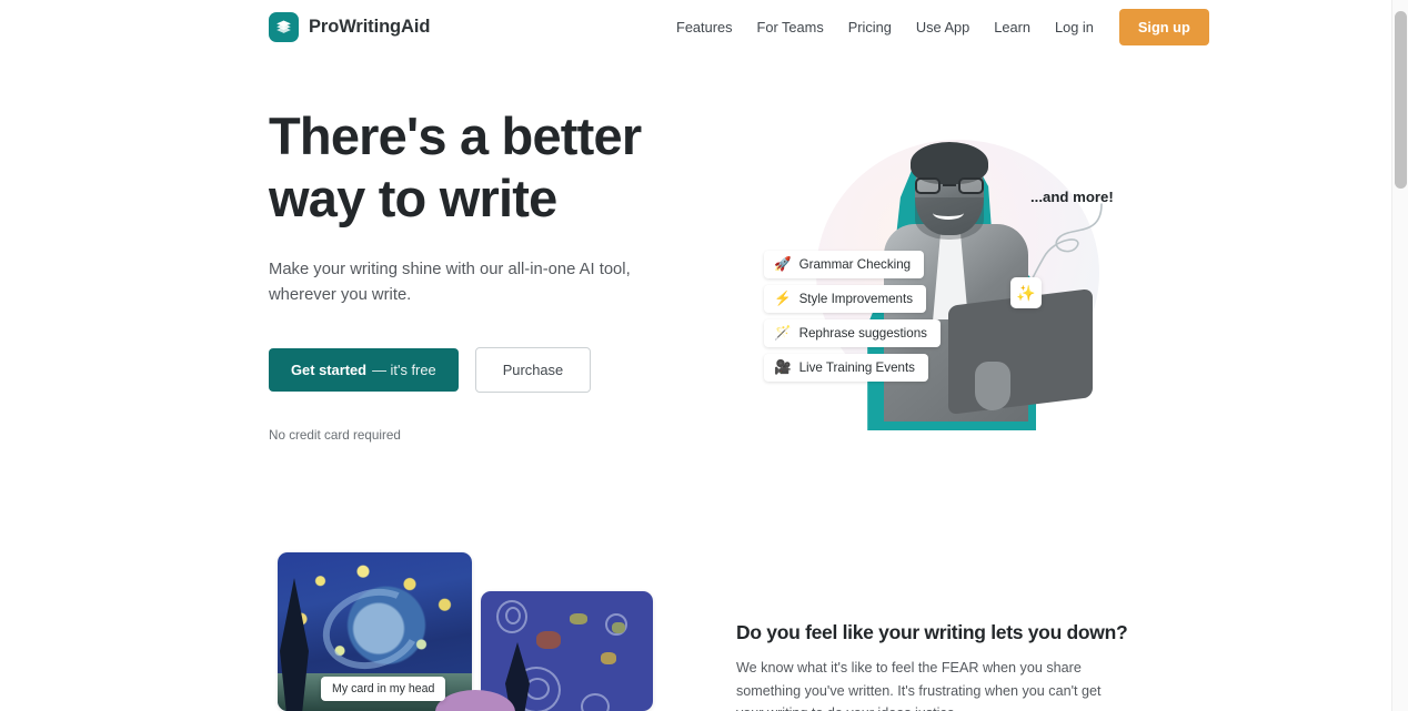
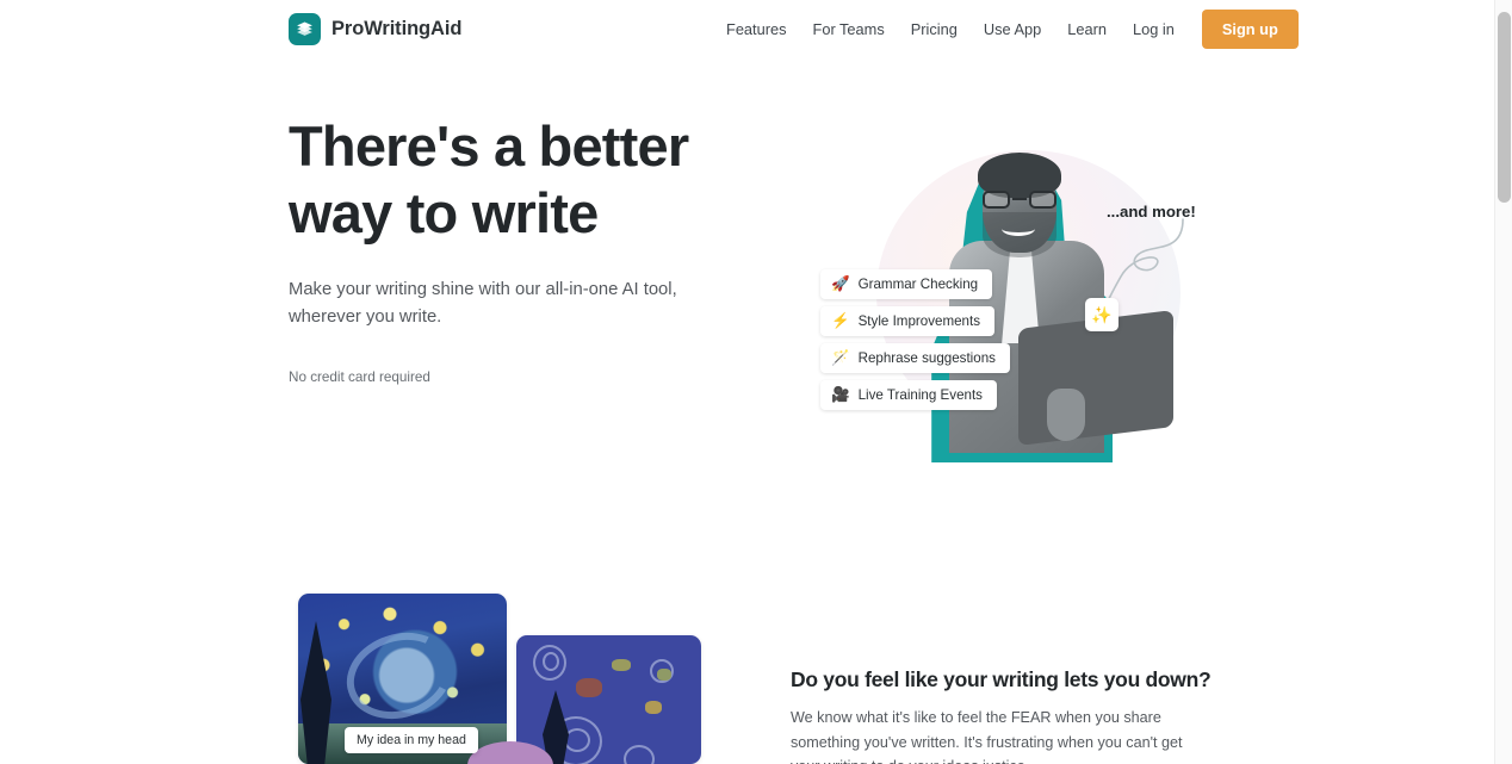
  ProWritingAid
  Features
  For Teams
  Pricing
  Use App
  Learn
  Log in
  Sign up
  There's a better
  way to write
  Make your writing shine with our all-in-one AI tool, wherever you write.
- Get started — it's free
- Purchase
  No credit card required
  ...and more!
  ✨
  🚀
  Grammar Checking
  ⚡
  Style Improvements
  🪄
  Rephrase suggestions
  🎥
  Live Training Events
- My card in my head
+ My idea in my head
  Do you feel like your writing lets you down?
  We know what it's like to feel the FEAR when you share something you've written. It's frustrating when you can't get
